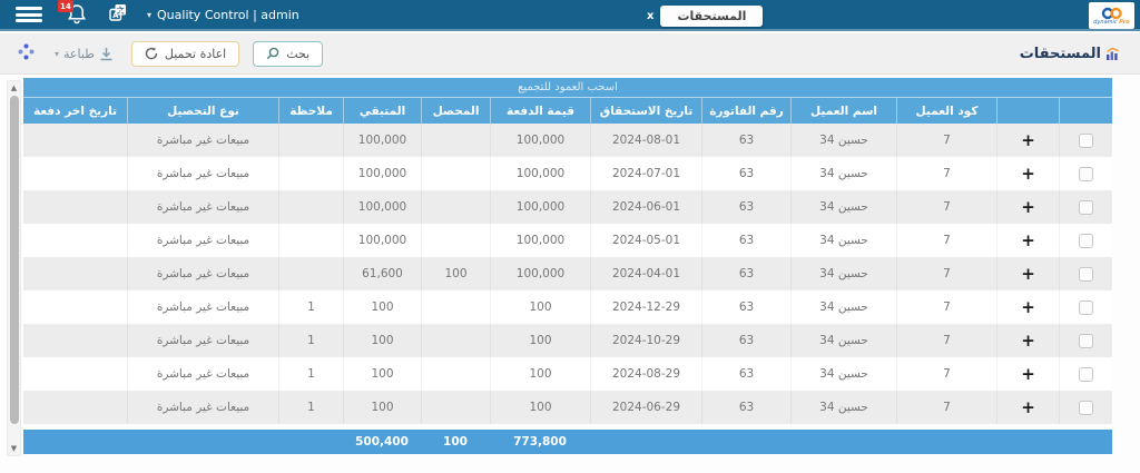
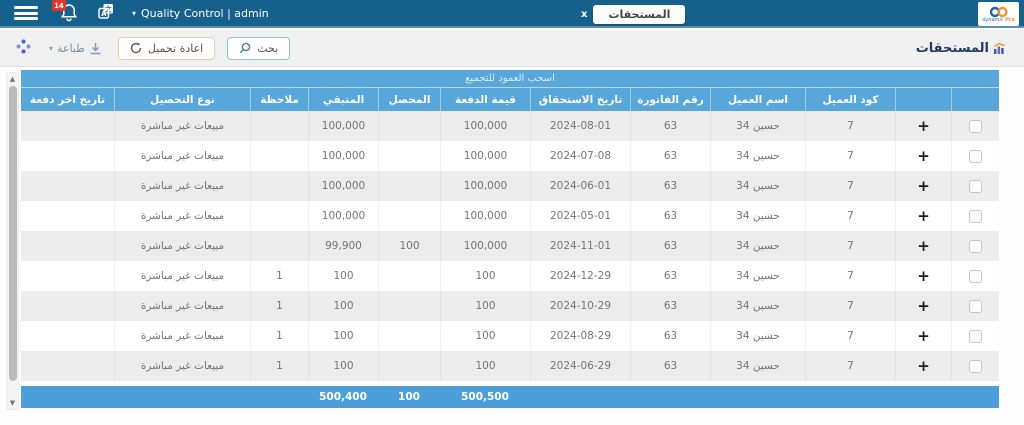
  14
  A
  ▾
  Quality Control | admin
  x
  المستحقات
  ▾
  طباعة
  اعادة تحميل
  بحث
  المستحقات
  ▲
  ▼
  اسحب العمود للتجميع
  كود العميل
  اسم العميل
  رقم الفاتورة
  تاريخ الاستحقاق
  قيمة الدفعة
  المحصل
  المتبقي
  ملاحظة
  نوع التحصيل
  تاريخ اخر دفعة
  +
  7
  حسين 34
  63
  2024-08-01
  100,000
  100,000
  مبيعات غير مباشرة
  +
  7
  حسين 34
  63
- 2024-07-01
+ 2024-07-08
  100,000
  100,000
  مبيعات غير مباشرة
  +
  7
  حسين 34
  63
  2024-06-01
  100,000
  100,000
  مبيعات غير مباشرة
  +
  7
  حسين 34
  63
  2024-05-01
  100,000
  100,000
  مبيعات غير مباشرة
  +
  7
  حسين 34
  63
- 2024-04-01
+ 2024-11-01
  100,000
  100
- 61,600
+ 99,900
  مبيعات غير مباشرة
  +
  7
  حسين 34
  63
  2024-12-29
  100
  100
  1
  مبيعات غير مباشرة
  +
  7
  حسين 34
  63
  2024-10-29
  100
  100
  1
  مبيعات غير مباشرة
  +
  7
  حسين 34
  63
  2024-08-29
  100
  100
  1
  مبيعات غير مباشرة
  +
  7
  حسين 34
  63
  2024-06-29
  100
  100
  1
  مبيعات غير مباشرة
- 773,800
+ 500,500
  100
  500,400
